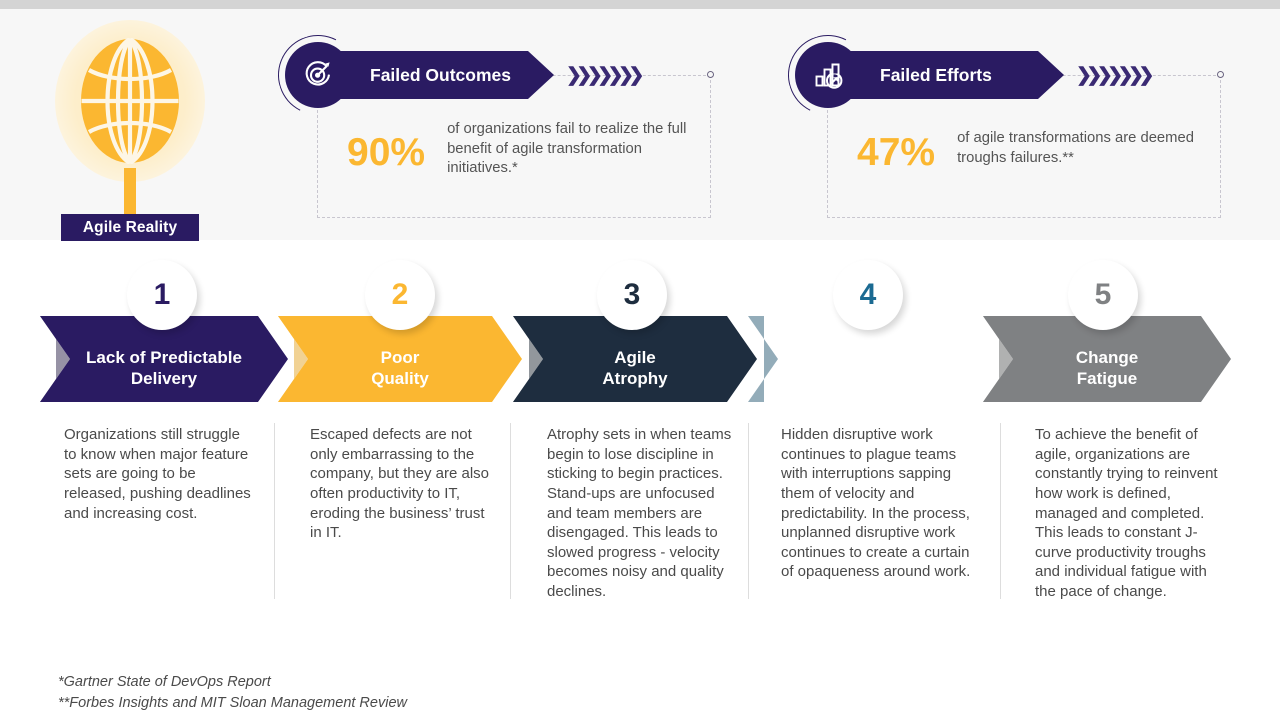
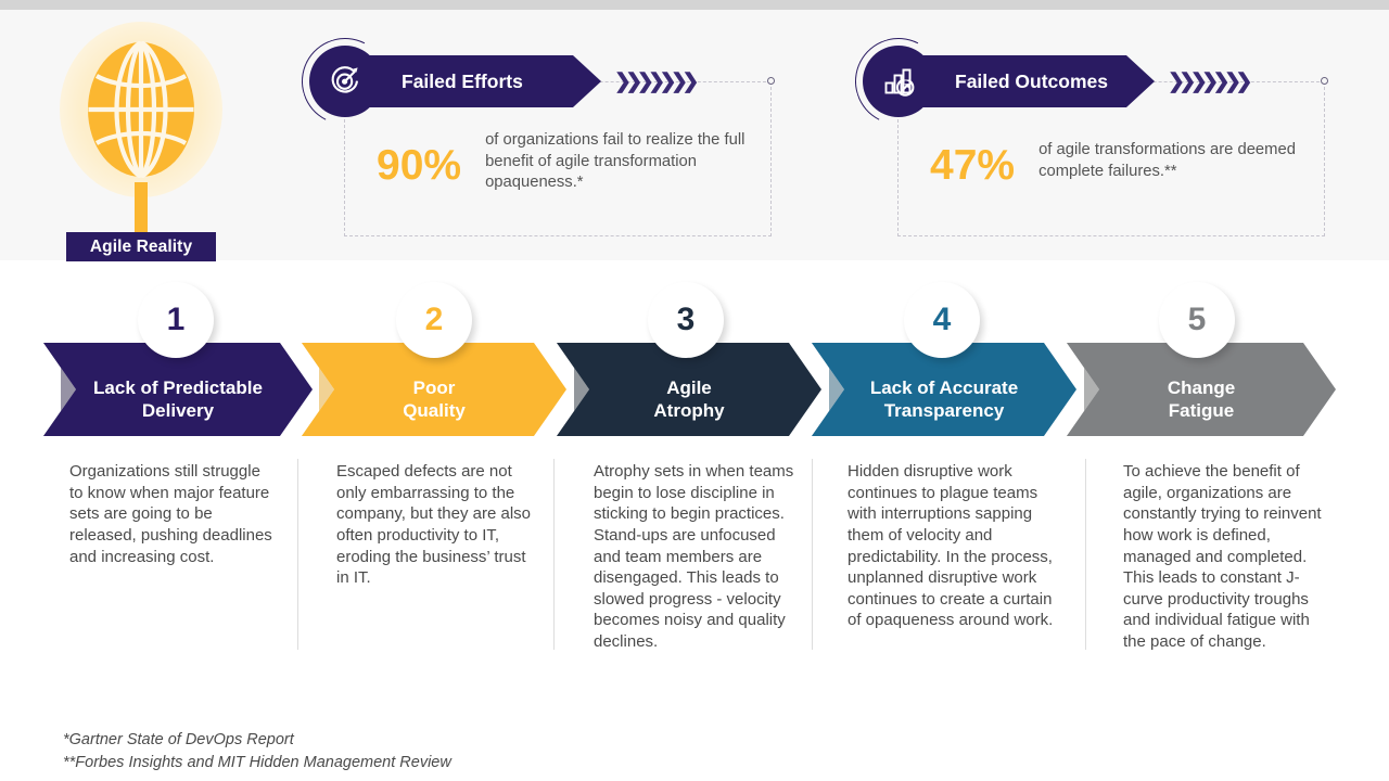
  Agile Reality
- Failed Outcomes
+ Failed Efforts
  ❯❯❯❯❯❯❯
  90%
- of organizations fail to realize the full benefit of agile transformation initiatives.*
+ of organizations fail to realize the full benefit of agile transformation opaqueness.*
- Failed Efforts
+ Failed Outcomes
  ❯❯❯❯❯❯❯
  47%
- of agile transformations are deemed troughs failures.**
+ of agile transformations are deemed complete failures.**
  Lack of Predictable
  Delivery
  Poor
  Quality
  Agile
  Atrophy
+ Lack of Accurate
+ Transparency
  Change
  Fatigue
  1
  2
  3
  4
  5
  Organizations still struggle to know when major feature sets are going to be released, pushing deadlines and increasing cost.
  Escaped defects are not only embarrassing to the company, but they are also often productivity to IT, eroding the business’ trust in IT.
  Atrophy sets in when teams begin to lose discipline in sticking to begin practices. Stand-ups are unfocused and team members are disengaged. This leads to slowed progress - velocity becomes noisy and quality declines.
  Hidden disruptive work continues to plague teams with interruptions sapping them of velocity and predictability. In the process, unplanned disruptive work continues to create a curtain of opaqueness around work.
  To achieve the benefit of agile, organizations are constantly trying to reinvent how work is defined, managed and completed. This leads to constant J-curve productivity troughs and individual fatigue with the pace of change.
  *Gartner State of DevOps Report
- **Forbes Insights and MIT Sloan Management Review
+ **Forbes Insights and MIT Hidden Management Review
